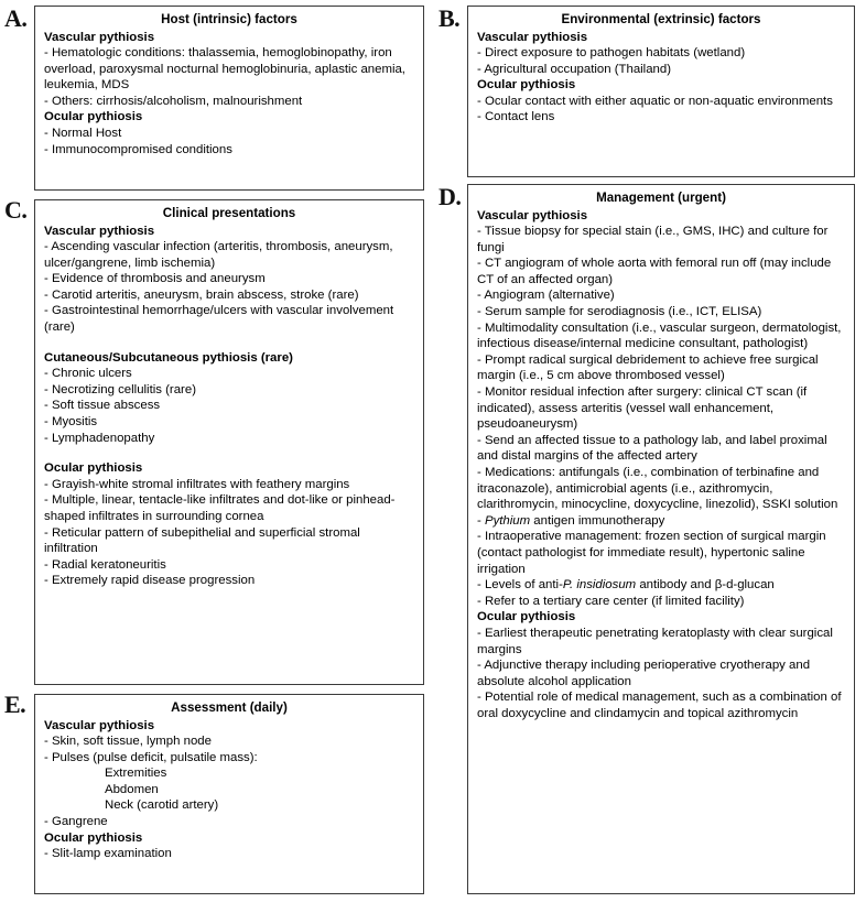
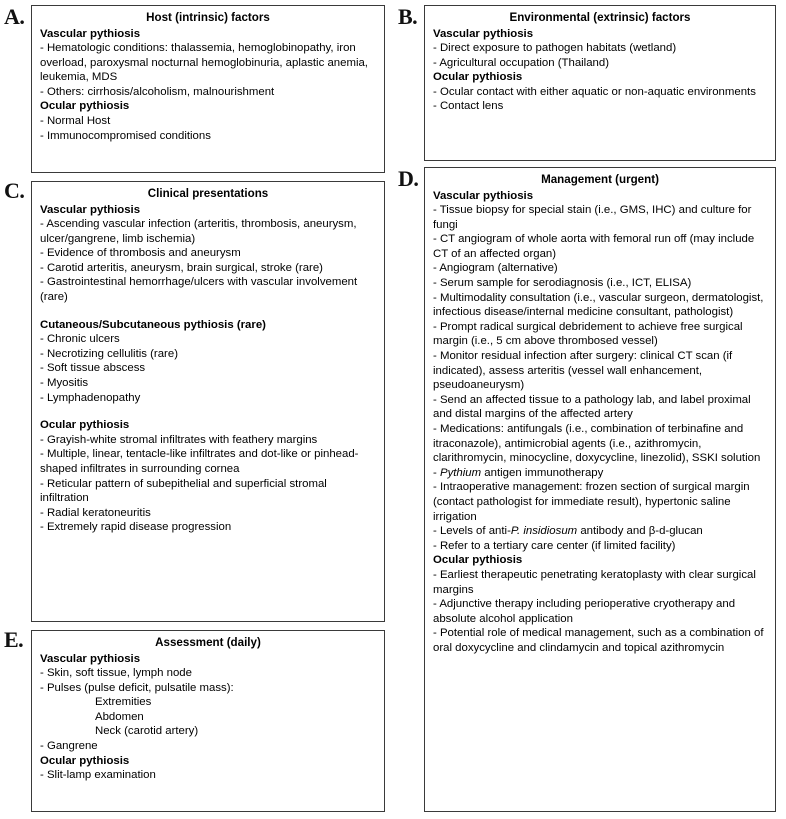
  A.
  Host (intrinsic) factors
  Vascular pythiosis
  - Hematologic conditions: thalassemia, hemoglobinopathy, iron overload, paroxysmal nocturnal hemoglobinuria, aplastic anemia, leukemia, MDS
  - Others: cirrhosis/alcoholism, malnourishment
  Ocular pythiosis
  - Normal Host
  - Immunocompromised conditions
  B.
  Environmental (extrinsic) factors
  Vascular pythiosis
  - Direct exposure to pathogen habitats (wetland)
  - Agricultural occupation (Thailand)
  Ocular pythiosis
  - Ocular contact with either aquatic or non-aquatic environments
  - Contact lens
  C.
  Clinical presentations
  Vascular pythiosis
  - Ascending vascular infection (arteritis, thrombosis, aneurysm, ulcer/gangrene, limb ischemia)
  - Evidence of thrombosis and aneurysm
- - Carotid arteritis, aneurysm, brain abscess, stroke (rare)
+ - Carotid arteritis, aneurysm, brain surgical, stroke (rare)
  - Gastrointestinal hemorrhage/ulcers with vascular involvement (rare)
  Cutaneous/Subcutaneous pythiosis (rare)
  - Chronic ulcers
  - Necrotizing cellulitis (rare)
  - Soft tissue abscess
  - Myositis
  - Lymphadenopathy
  Ocular pythiosis
  - Grayish-white stromal infiltrates with feathery margins
  - Multiple, linear, tentacle-like infiltrates and dot-like or pinhead-shaped infiltrates in surrounding cornea
  - Reticular pattern of subepithelial and superficial stromal infiltration
  - Radial keratoneuritis
  - Extremely rapid disease progression
  D.
  Management (urgent)
  Vascular pythiosis
  - Tissue biopsy for special stain (i.e., GMS, IHC) and culture for fungi
  - CT angiogram of whole aorta with femoral run off (may include CT of an affected organ)
  - Angiogram (alternative)
  - Serum sample for serodiagnosis (i.e., ICT, ELISA)
  - Multimodality consultation (i.e., vascular surgeon, dermatologist, infectious disease/internal medicine consultant, pathologist)
  - Prompt radical surgical debridement to achieve free surgical margin (i.e., 5 cm above thrombosed vessel)
  - Monitor residual infection after surgery: clinical CT scan (if indicated), assess arteritis (vessel wall enhancement, pseudoaneurysm)
  - Send an affected tissue to a pathology lab, and label proximal and distal margins of the affected artery
  - Medications: antifungals (i.e., combination of terbinafine and itraconazole), antimicrobial agents (i.e., azithromycin, clarithromycin, minocycline, doxycycline, linezolid), SSKI solution
  - Pythium antigen immunotherapy
  - Intraoperative management: frozen section of surgical margin (contact pathologist for immediate result), hypertonic saline irrigation
  - Levels of anti-P. insidiosum antibody and β-d-glucan
  - Refer to a tertiary care center (if limited facility)
  Ocular pythiosis
  - Earliest therapeutic penetrating keratoplasty with clear surgical margins
  - Adjunctive therapy including perioperative cryotherapy and absolute alcohol application
  - Potential role of medical management, such as a combination of oral doxycycline and clindamycin and topical azithromycin
  E.
  Assessment (daily)
  Vascular pythiosis
  - Skin, soft tissue, lymph node
  - Pulses (pulse deficit, pulsatile mass):
  Extremities
  Abdomen
  Neck (carotid artery)
  - Gangrene
  Ocular pythiosis
  - Slit-lamp examination
